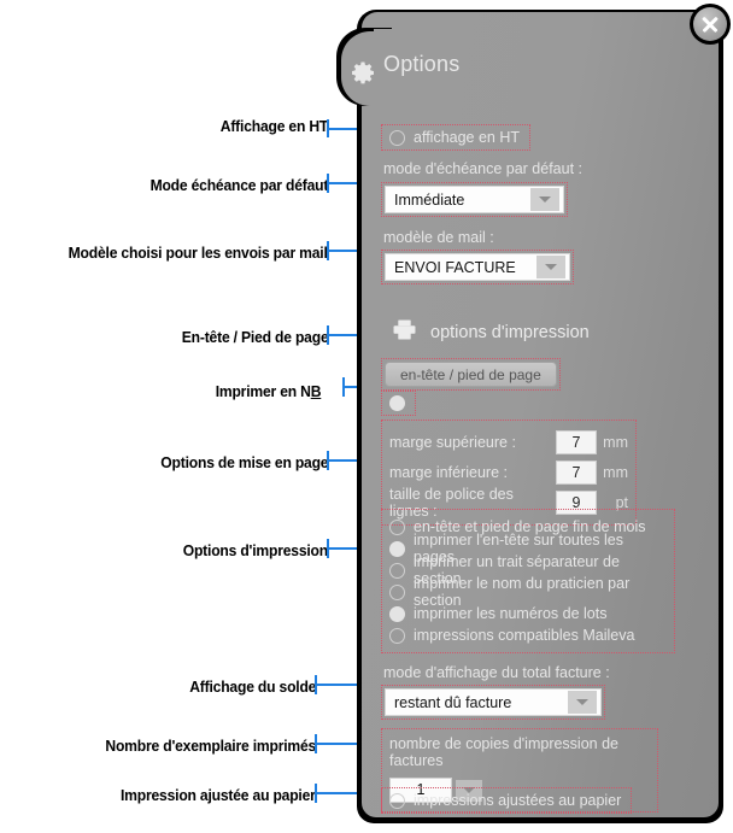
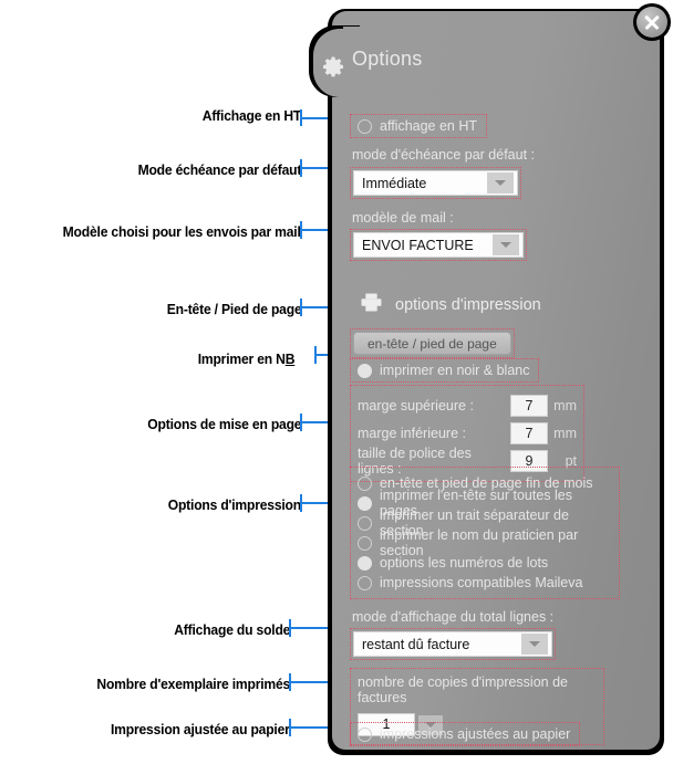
  Affichage en HT
  Mode échéance par défau
  Modèle choisi pour les envois par mai
  En-tête / Pied de page
  Imprimer en NB
  Options de mise en page
  Options d'impression
  Affichage du solde
  Nombre d'exemplaire imprimés
  Impression ajustée au papier
  Options
  affichage en HT
  mode d'échéance par défaut :
  Immédiate
  modèle de mail :
  ENVOI FACTURE
  options d'impression
  en-tête / pied de page
+ imprimer en noir & blanc
  marge supérieure :
  7
  mm
  marge inférieure :
  7
  mm
  taille de police des lignes :
  9
  pt
  en-tête et pied de page fin de mois
  imprimer l'en-tête sur toutes les pages
  imprimer un trait séparateur de section
  imprimer le nom du praticien par section
- imprimer les numéros de lots
+ options les numéros de lots
  impressions compatibles Maileva
- mode d'affichage du total facture :
+ mode d'affichage du total lignes :
  restant dû facture
  nombre de copies d'impression de factures
  1
  impressions ajustées au papier
